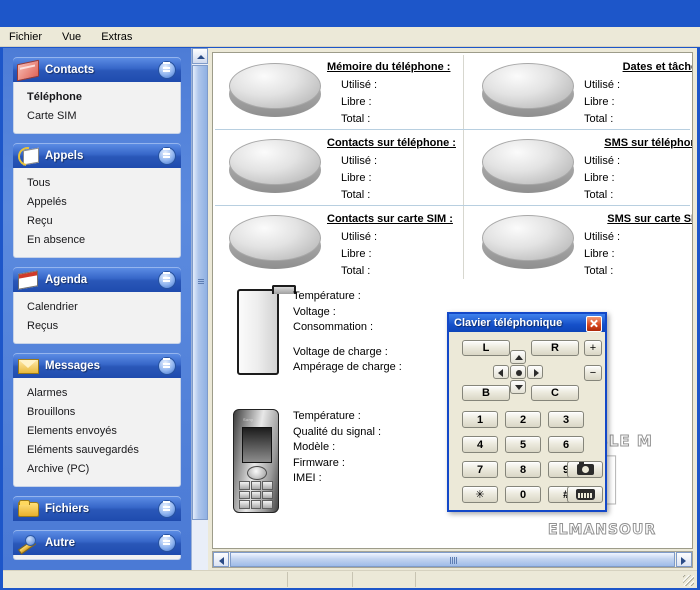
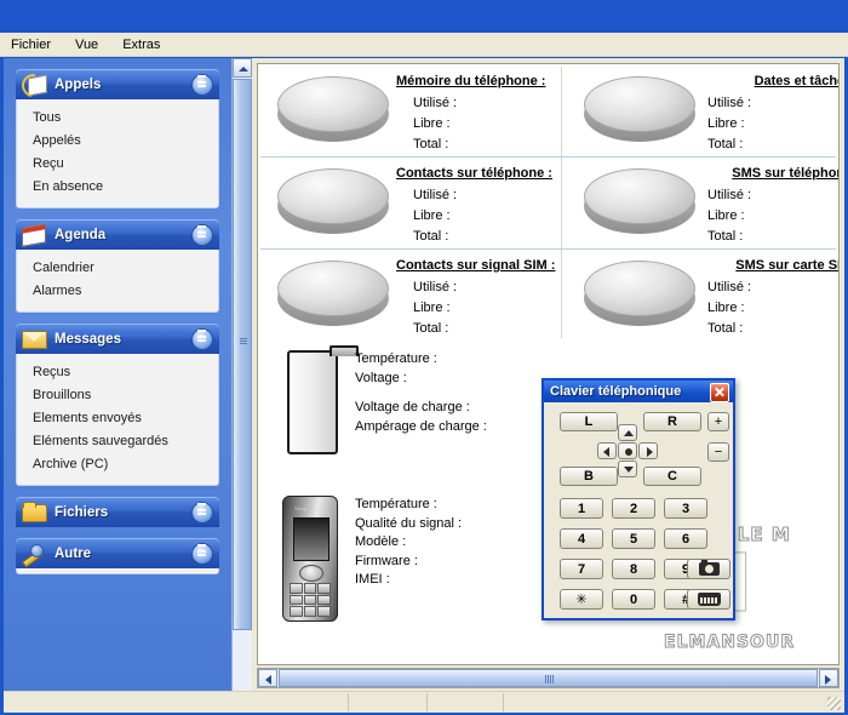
  Fichier
  Vue
  Extras
- Contacts
- Téléphone
- Carte SIM
  Appels
  Tous
  Appelés
  Reçu
  En absence
  Agenda
  Calendrier
- Reçus
+ Alarmes
  Messages
- Alarmes
+ Reçus
  Brouillons
  Elements envoyés
  Eléments sauvegardés
  Archive (PC)
  Fichiers
  Autre
  Mémoire du téléphone :
  Utilisé :
  Libre :
  Total :
  Dates et tâch
  Utilisé :
  Libre :
  Total :
  Contacts sur téléphone :
  Utilisé :
  Libre :
  Total :
  SMS sur télépho
  Utilisé :
  Libre :
  Total :
- Contacts sur carte SIM :
+ Contacts sur signal SIM :
  Utilisé :
  Libre :
  Total :
  SMS sur carte S
  Utilisé :
  Libre :
  Total :
  Température :
  Voltage :
- Consommation :
  Voltage de charge :
  Ampérage de charge :
  Température :
  Qualité du signal :
  Modèle :
  Firmware :
  IMEI :
  Clavier téléphonique
  L
  R
  B
  C
  +
  −
  1
  2
  3
  4
  5
  6
  7
  8
  9
  ✳
  0
  #
  ELMANSOUR
